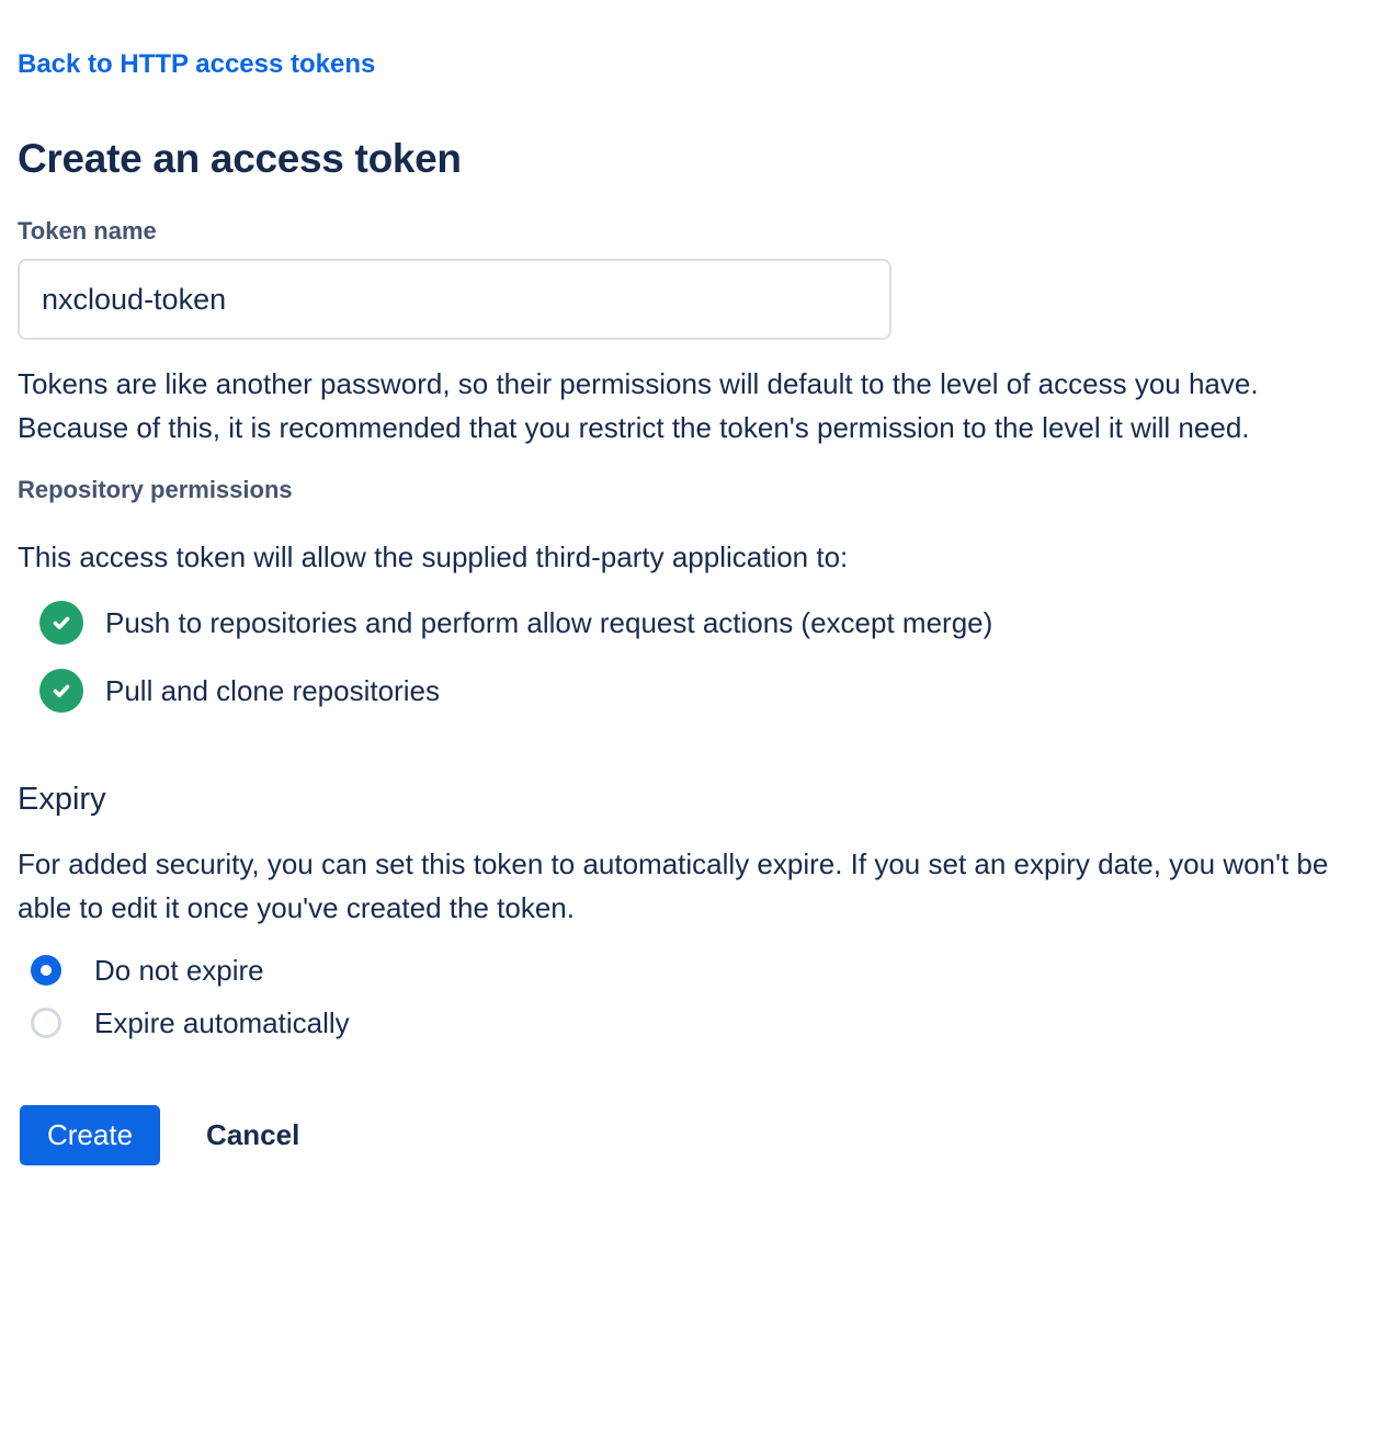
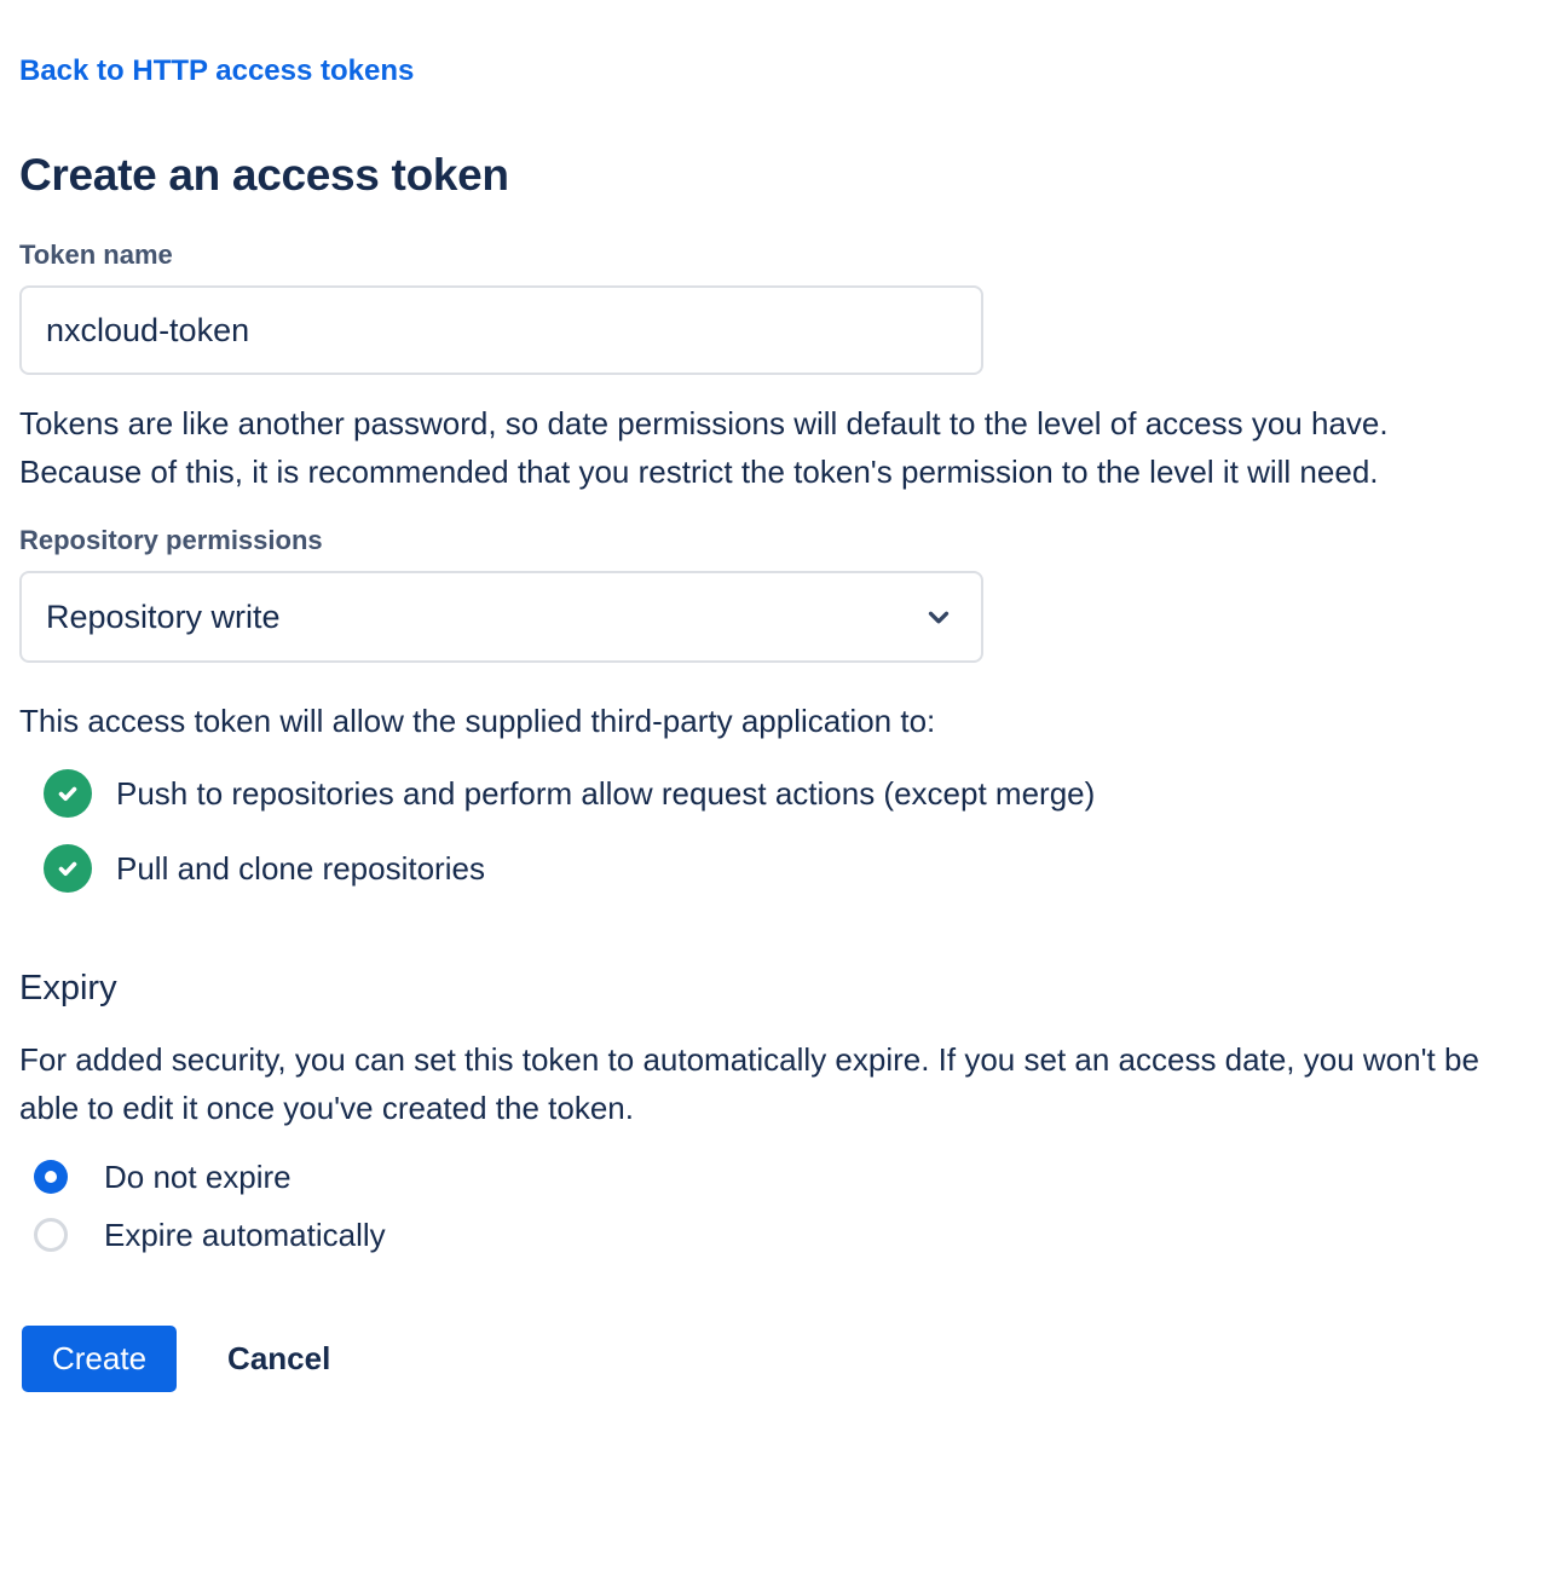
  Back to HTTP access tokens
  Create an access token
  Token name
  nxcloud-token
- Tokens are like another password, so their permissions will default to the level of access you have. Because of this, it is recommended that you restrict the token's permission to the level it will need.
+ Tokens are like another password, so date permissions will default to the level of access you have. Because of this, it is recommended that you restrict the token's permission to the level it will need.
  Repository permissions
+ Repository write
  This access token will allow the supplied third-party application to:
  Push to repositories and perform allow request actions (except merge)
  Pull and clone repositories
  Expiry
- For added security, you can set this token to automatically expire. If you set an expiry date, you won't be able to edit it once you've created the token.
+ For added security, you can set this token to automatically expire. If you set an access date, you won't be able to edit it once you've created the token.
  Do not expire
  Expire automatically
  Create
  Cancel
